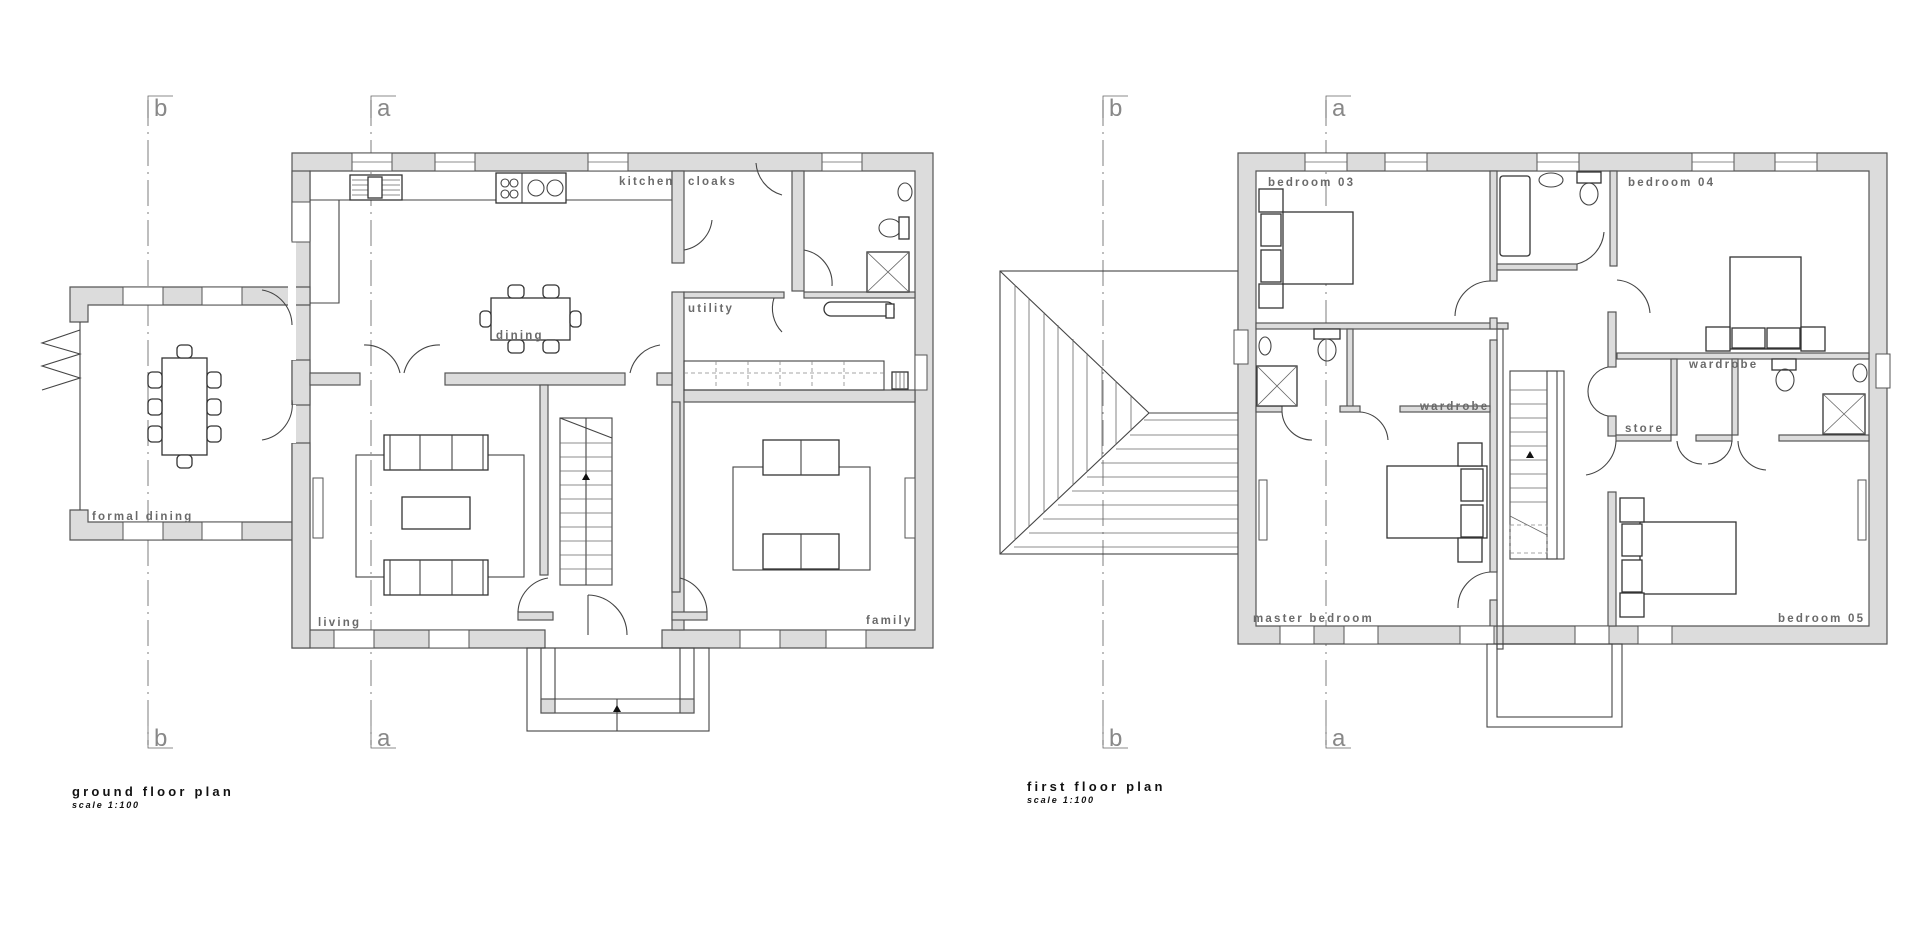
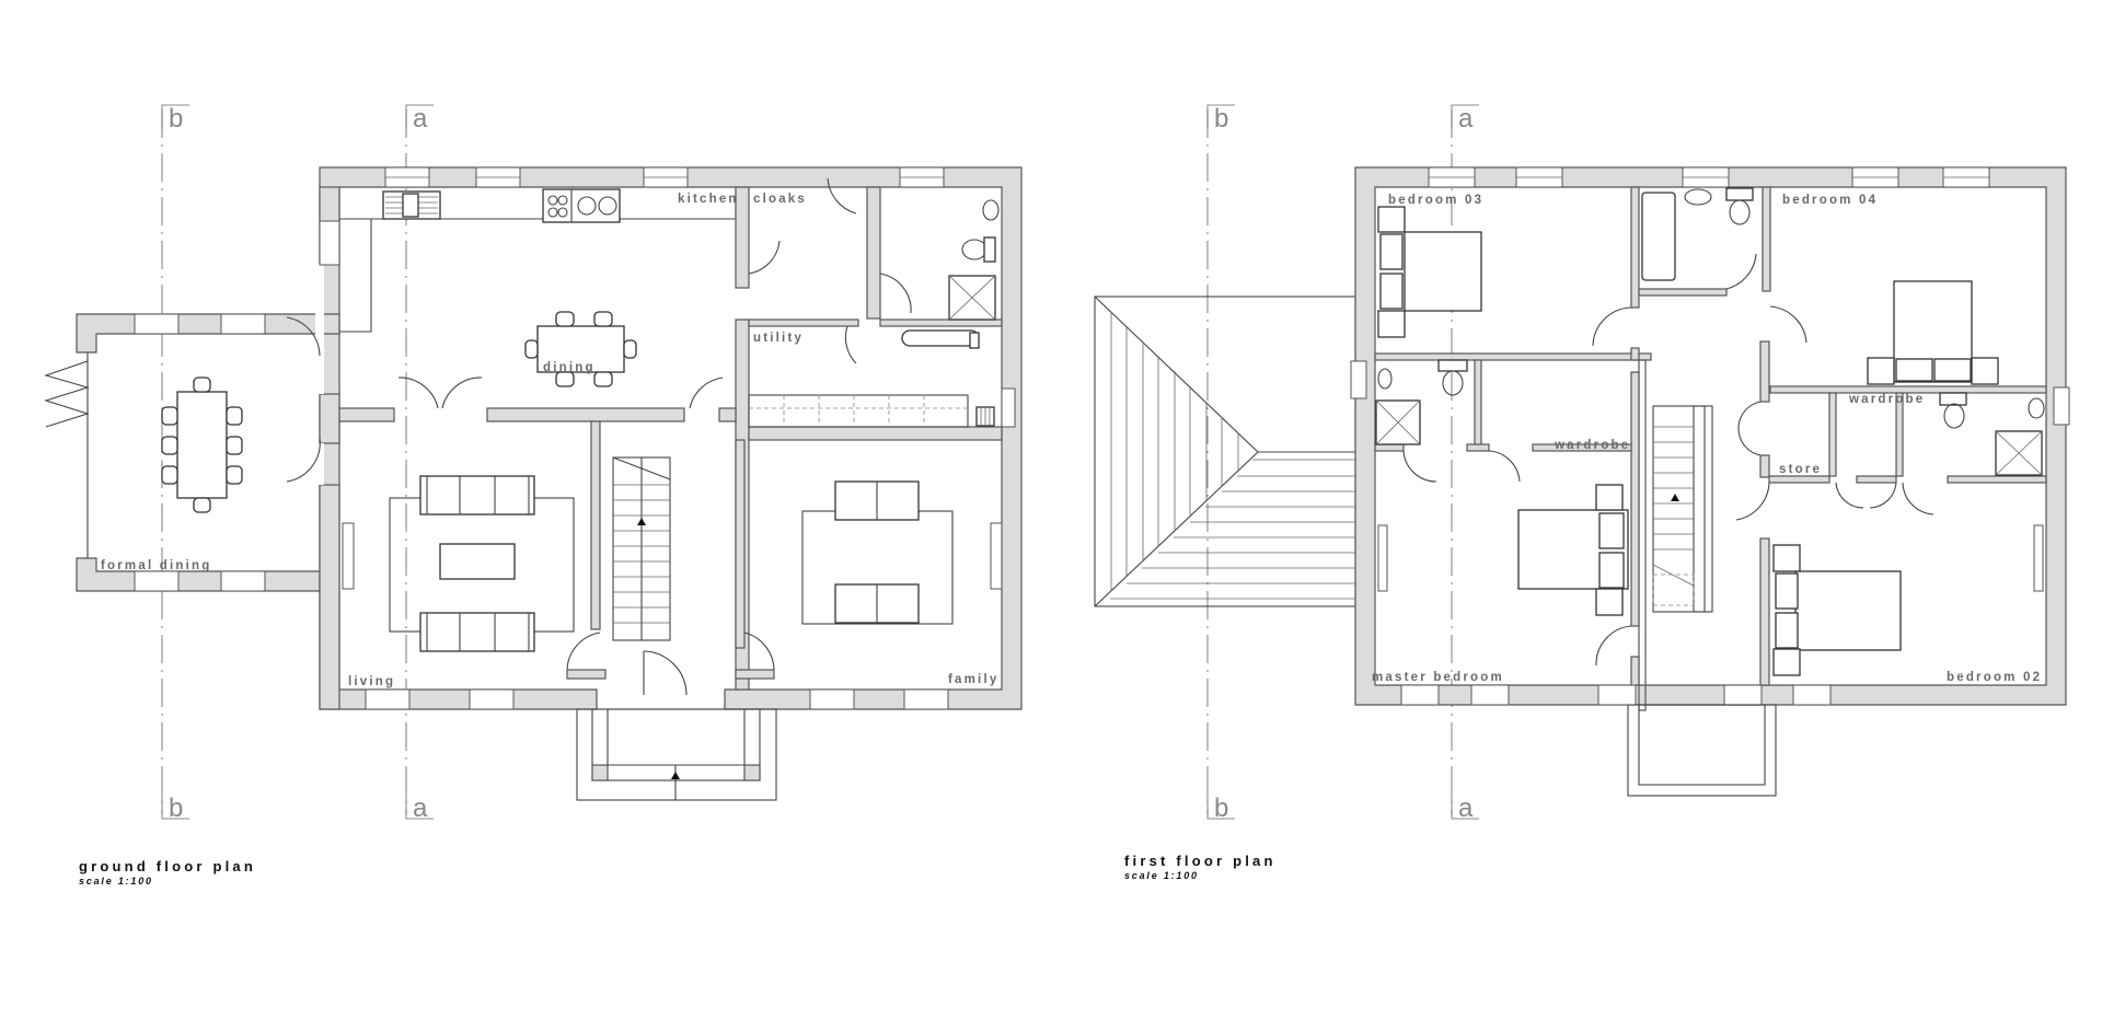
  b
  a
  b
  a
  kitchen
  cloaks
  utility
  dining
  formal dining
  living
  family
  b
  a
  b
  a
  bedroom 03
  bedroom 04
  wardrobe
  wardrobe
  store
  master bedroom
- bedroom 05
+ bedroom 02
  ground floor plan
  scale 1:100
  first floor plan
  scale 1:100
